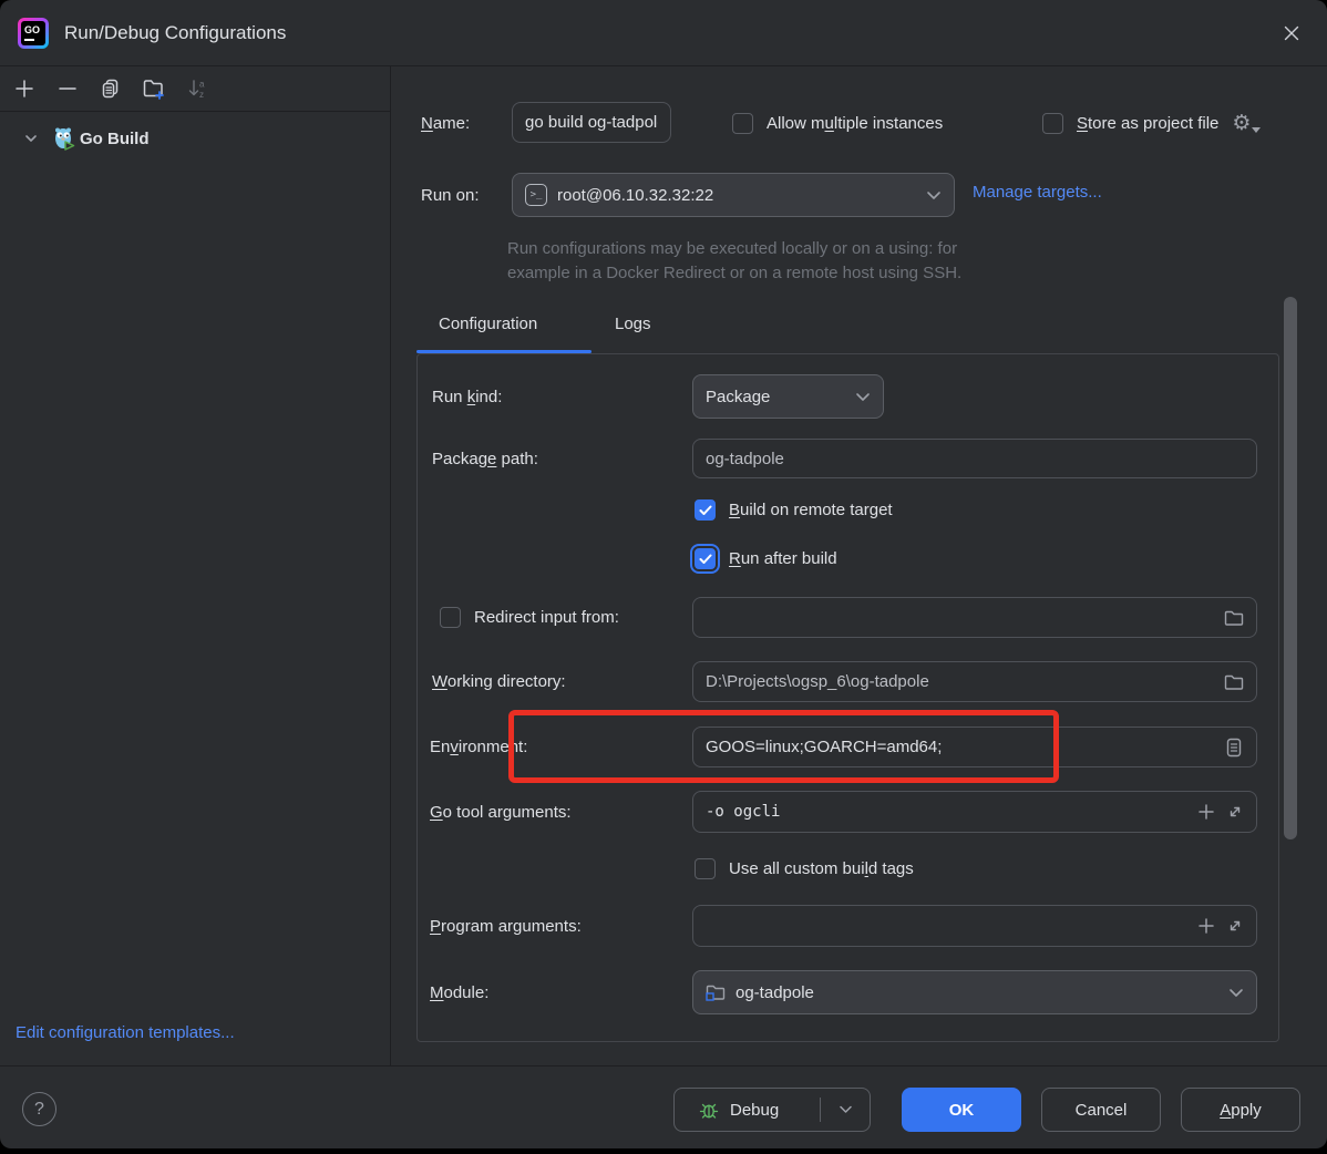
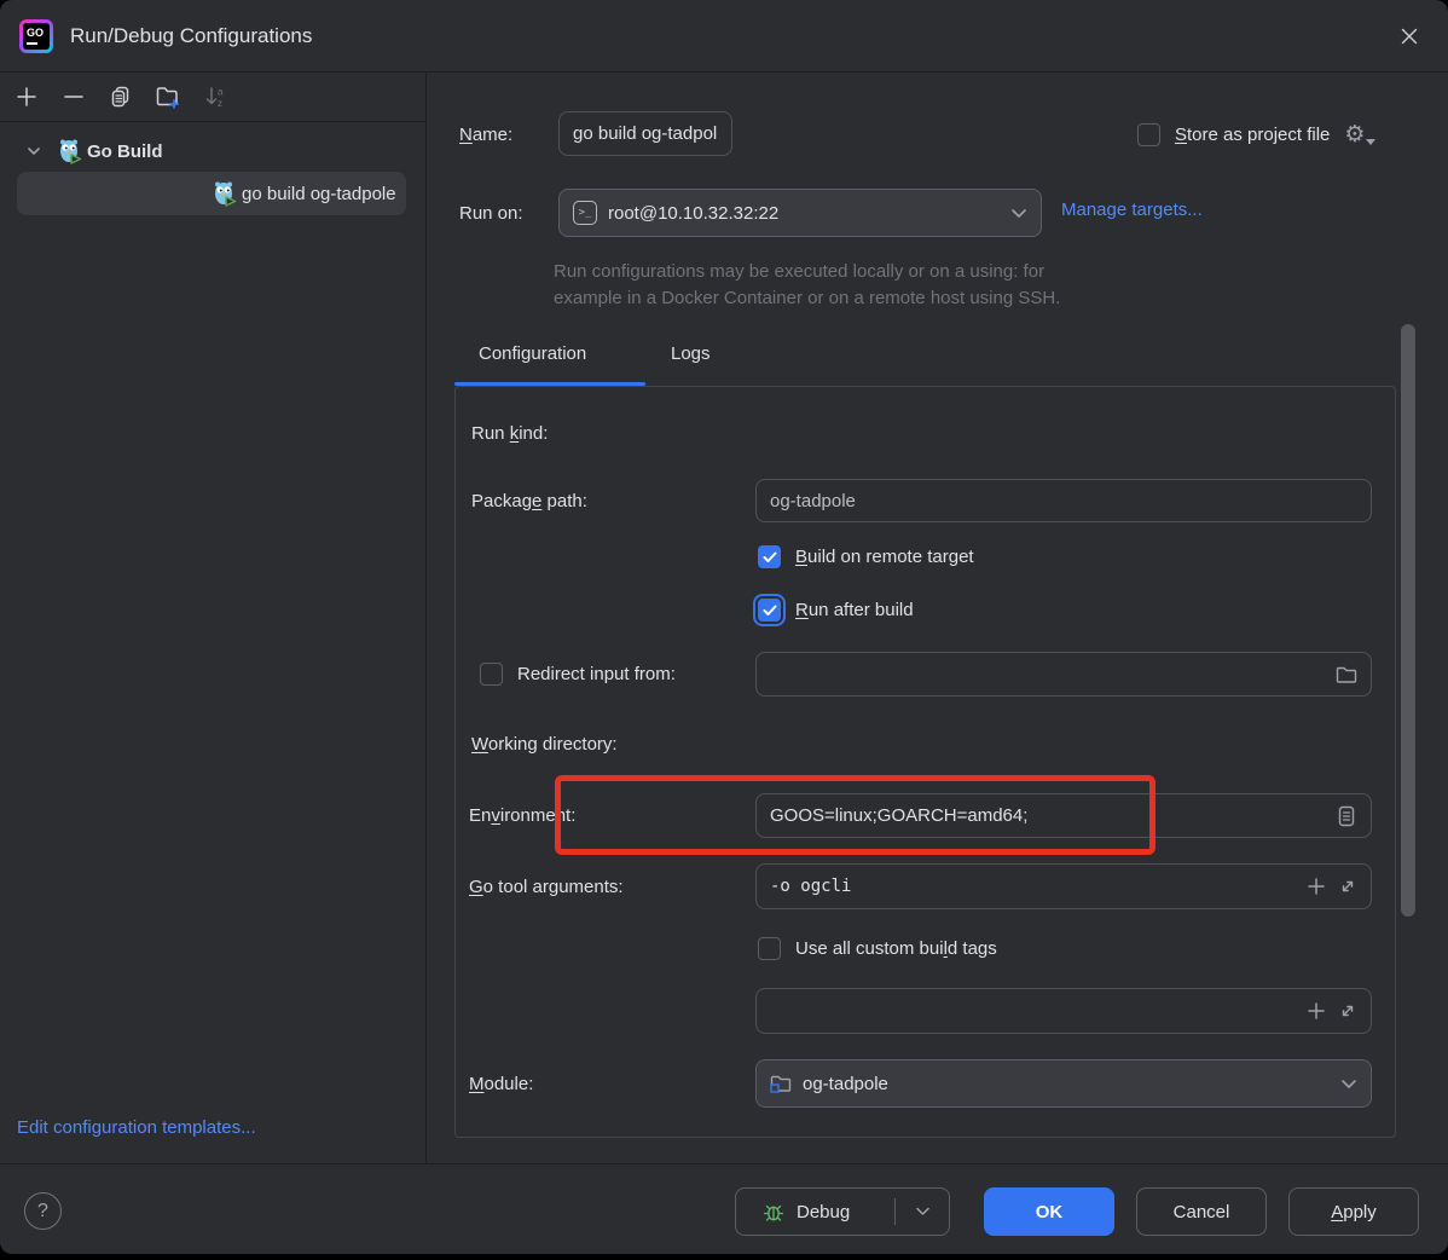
  GO
  Run/Debug Configurations
  a
  z
  Go Build
+ go build og-tadpole
  Edit configuration templates...
  Name:
  go build og-tadpol
- Allow multiple instances
  Store as project file
  ⚙
  Run on:
  >_
- root@06.10.32.32:22
+ root@10.10.32.32:22
  Manage targets...
  Run configurations may be executed locally or on a using: for
- example in a Docker Redirect or on a remote host using SSH.
+ example in a Docker Container or on a remote host using SSH.
  Configuration
  Logs
  Run kind:
- Package
  Package path:
  og-tadpole
  Build on remote target
  Run after build
  Redirect input from:
  Working directory:
- D:\Projects\ogsp_6\og-tadpole
  Environment:
  GOOS=linux;GOARCH=amd64;
  Go tool arguments:
  -o ogcli
  Use all custom build tags
- Program arguments:
  Module:
  og-tadpole
  ?
  Debug
  OK
  Cancel
  A
  pply
